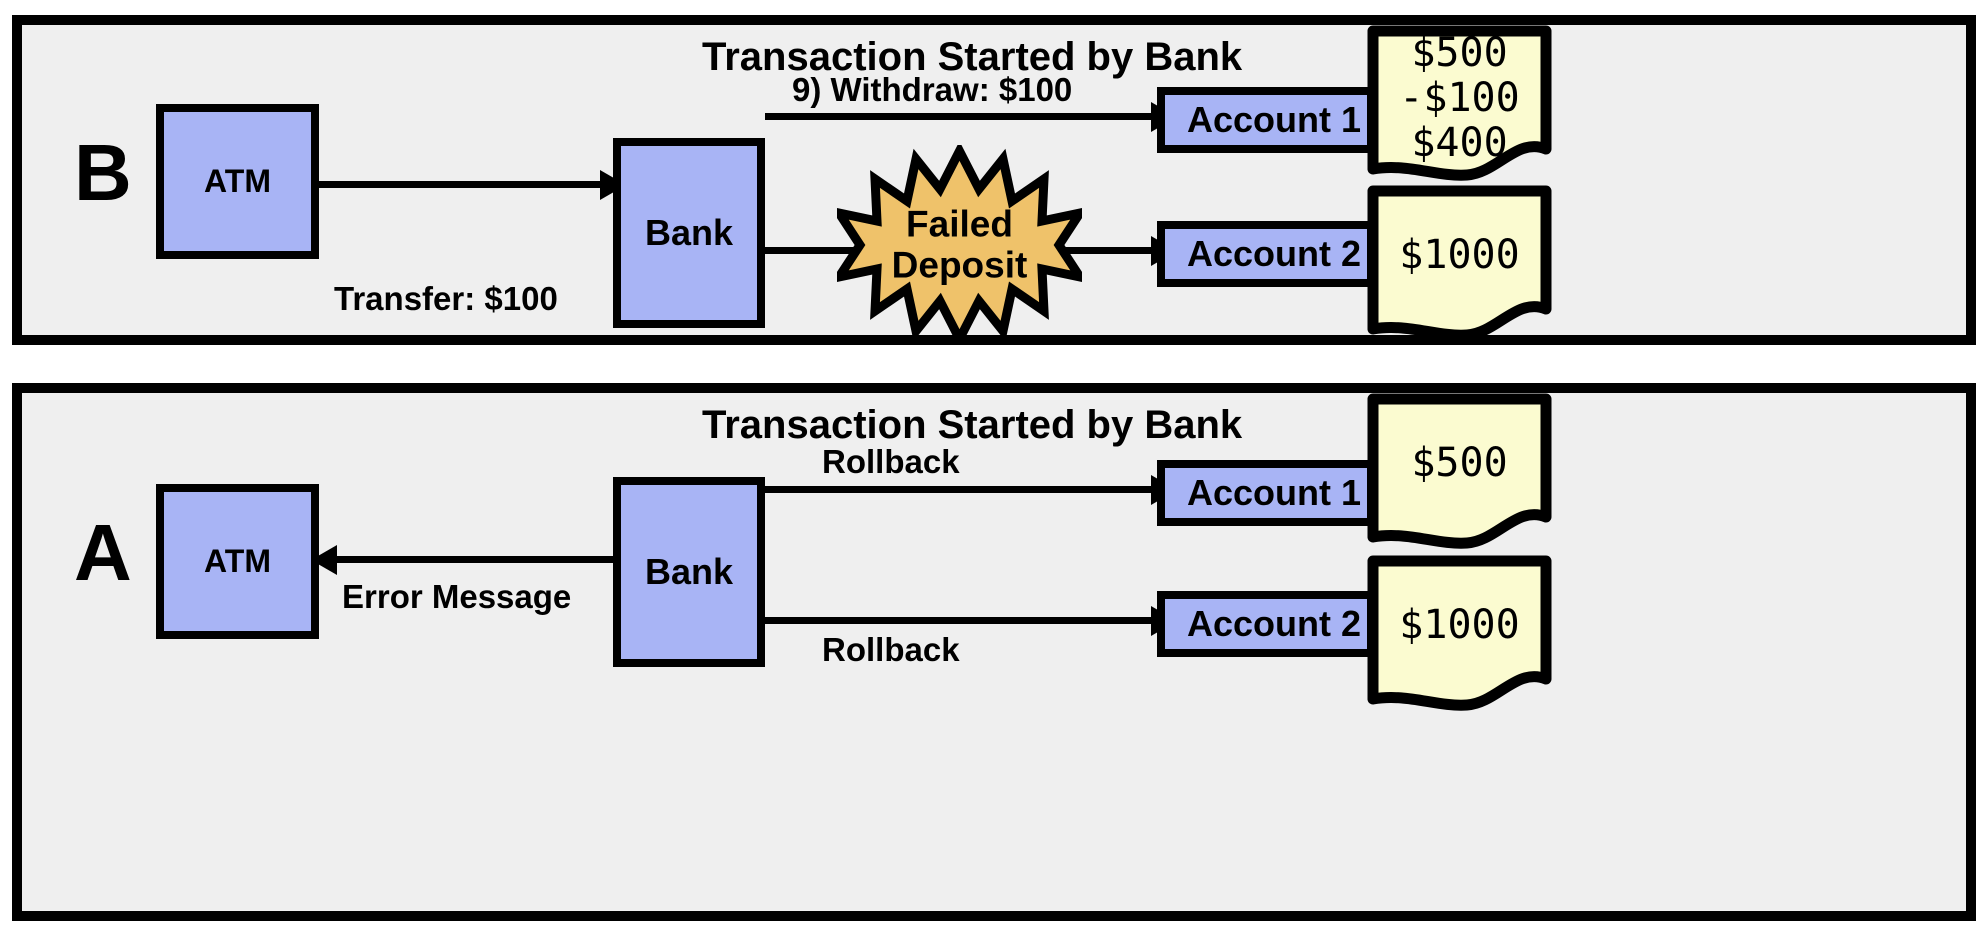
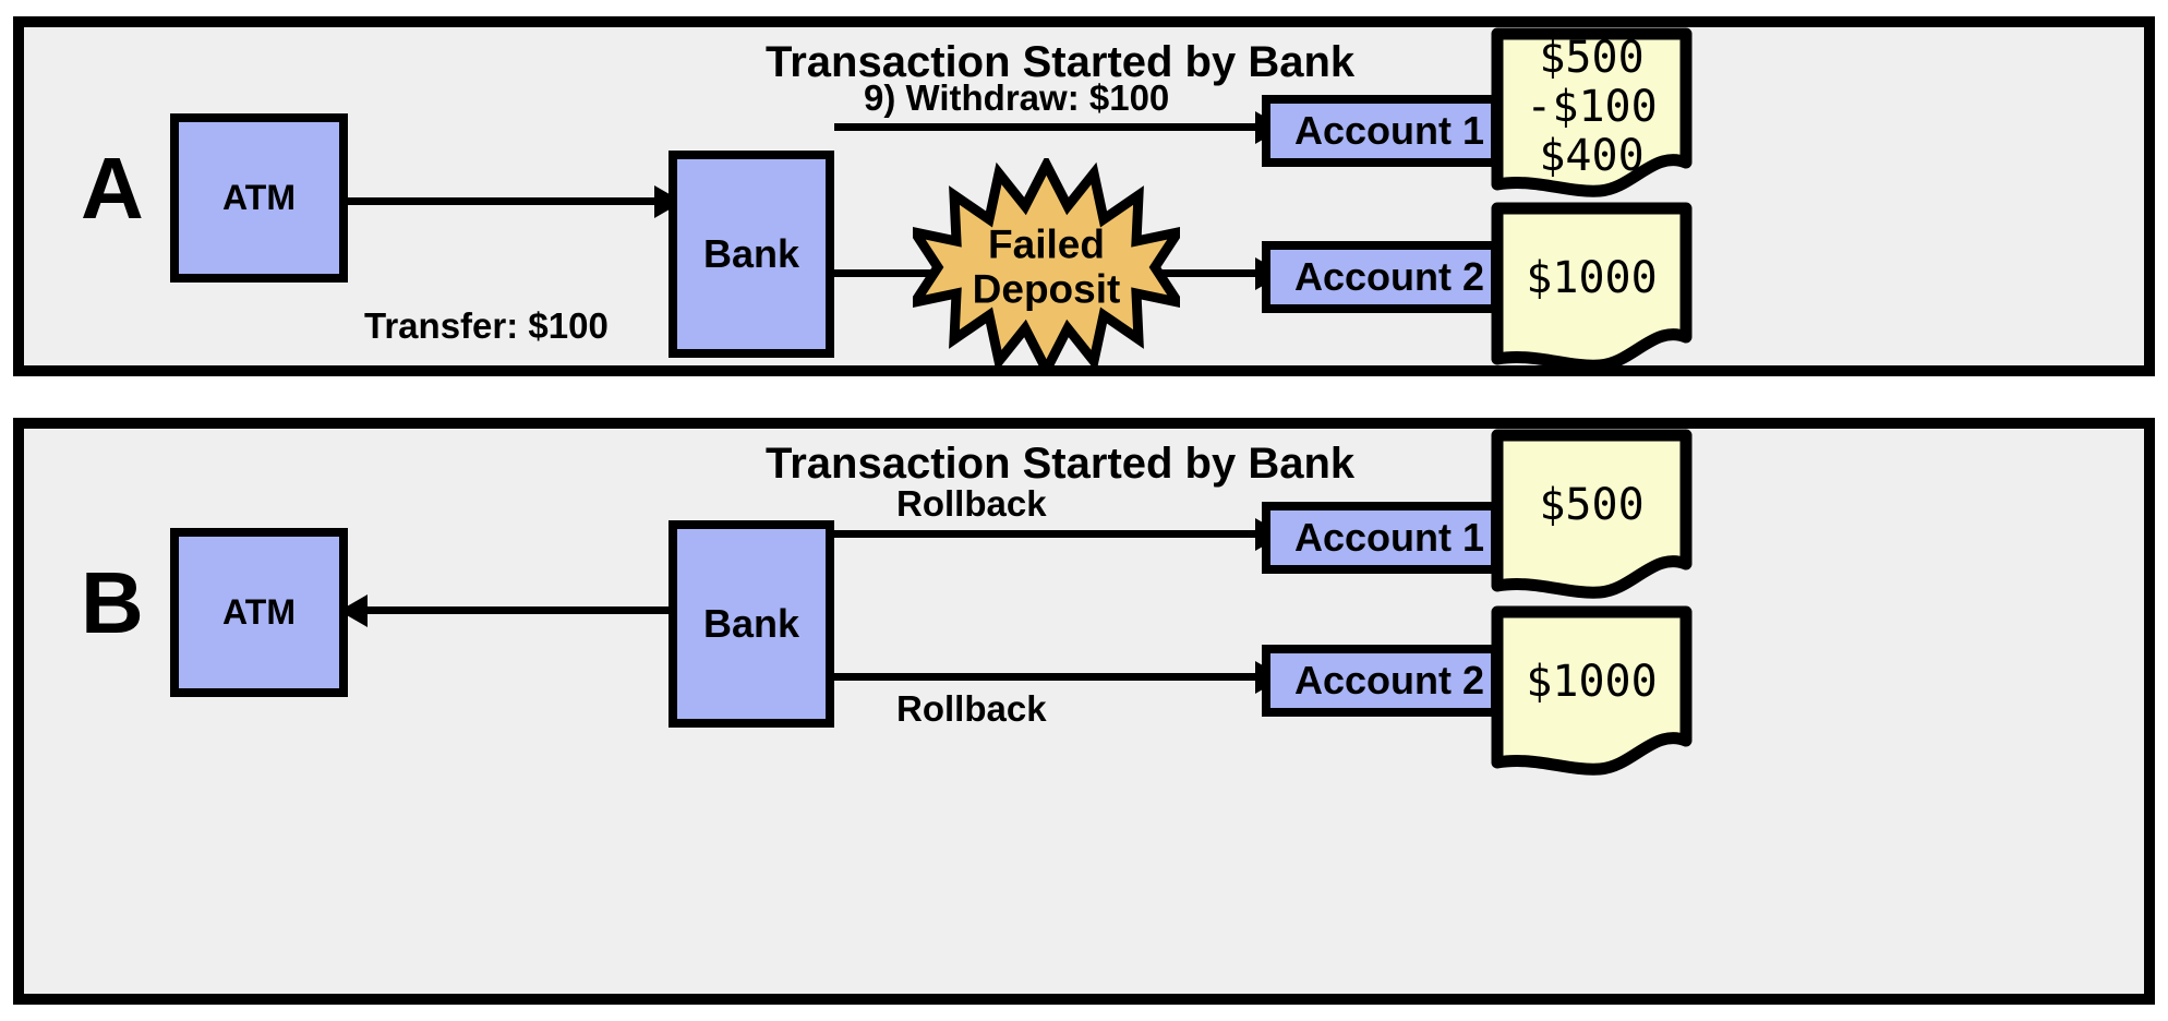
- B
+ A
  Transaction Started by Bank
  ATM
  Transfer: $100
  Bank
  9) Withdraw: $100
  Failed
  Deposit
  $500
  -$100
  $400
  Account 1
  $1000
  Account 2
- A
+ B
  Transaction Started by Bank
  ATM
- Error Message
  Bank
  Rollback
  Rollback
  $500
  Account 1
  $1000
  Account 2
